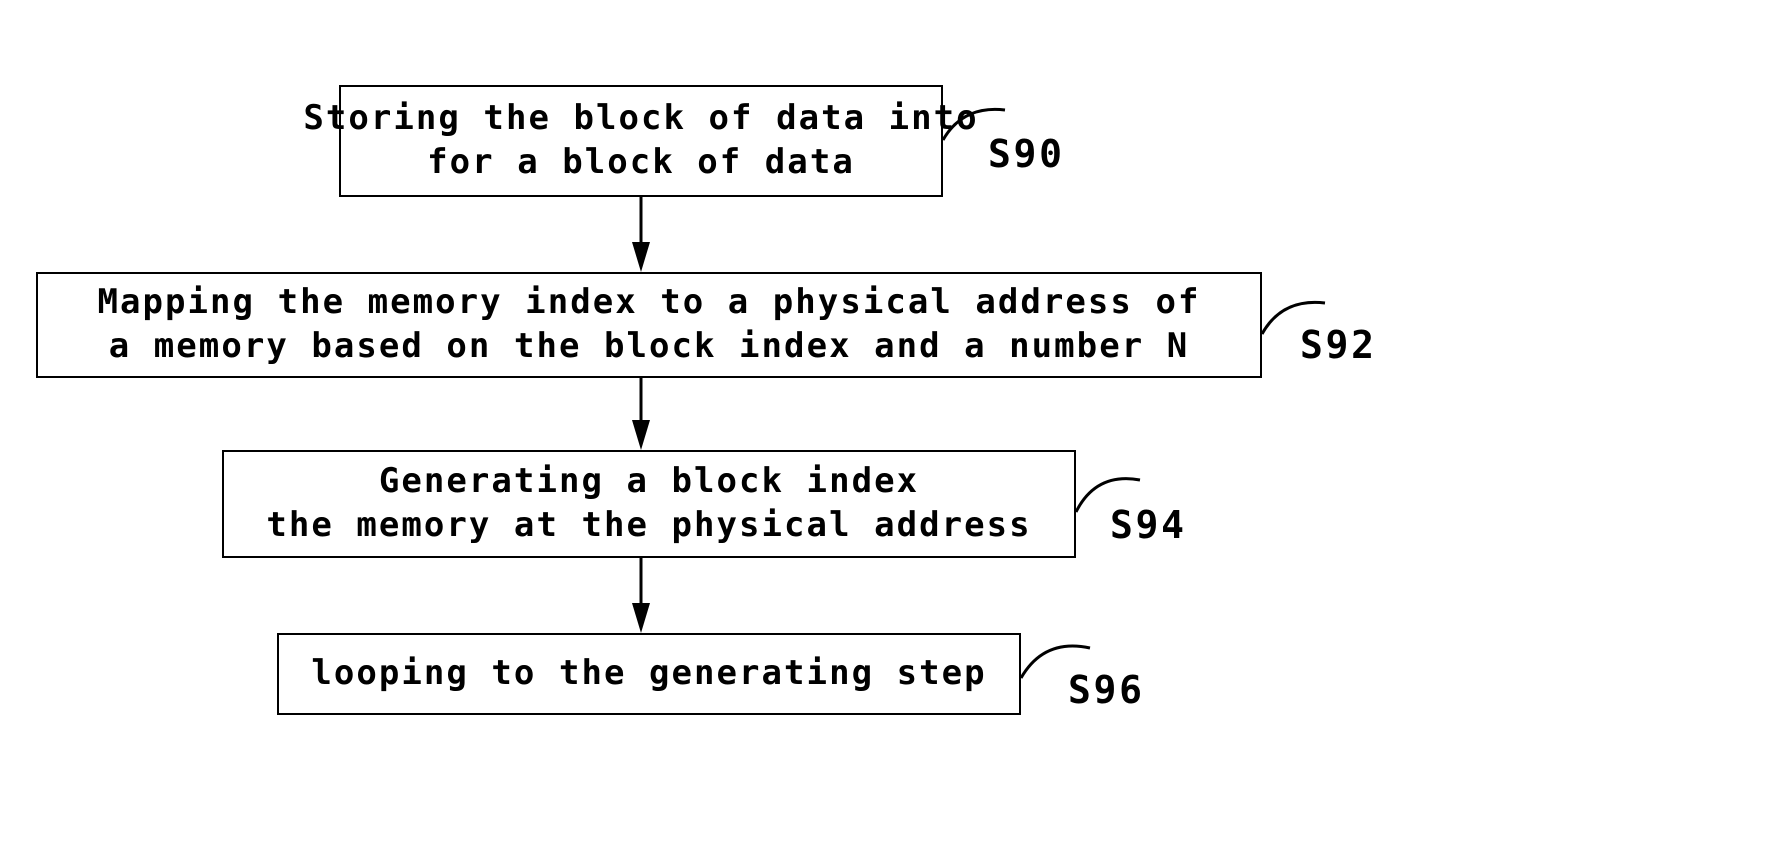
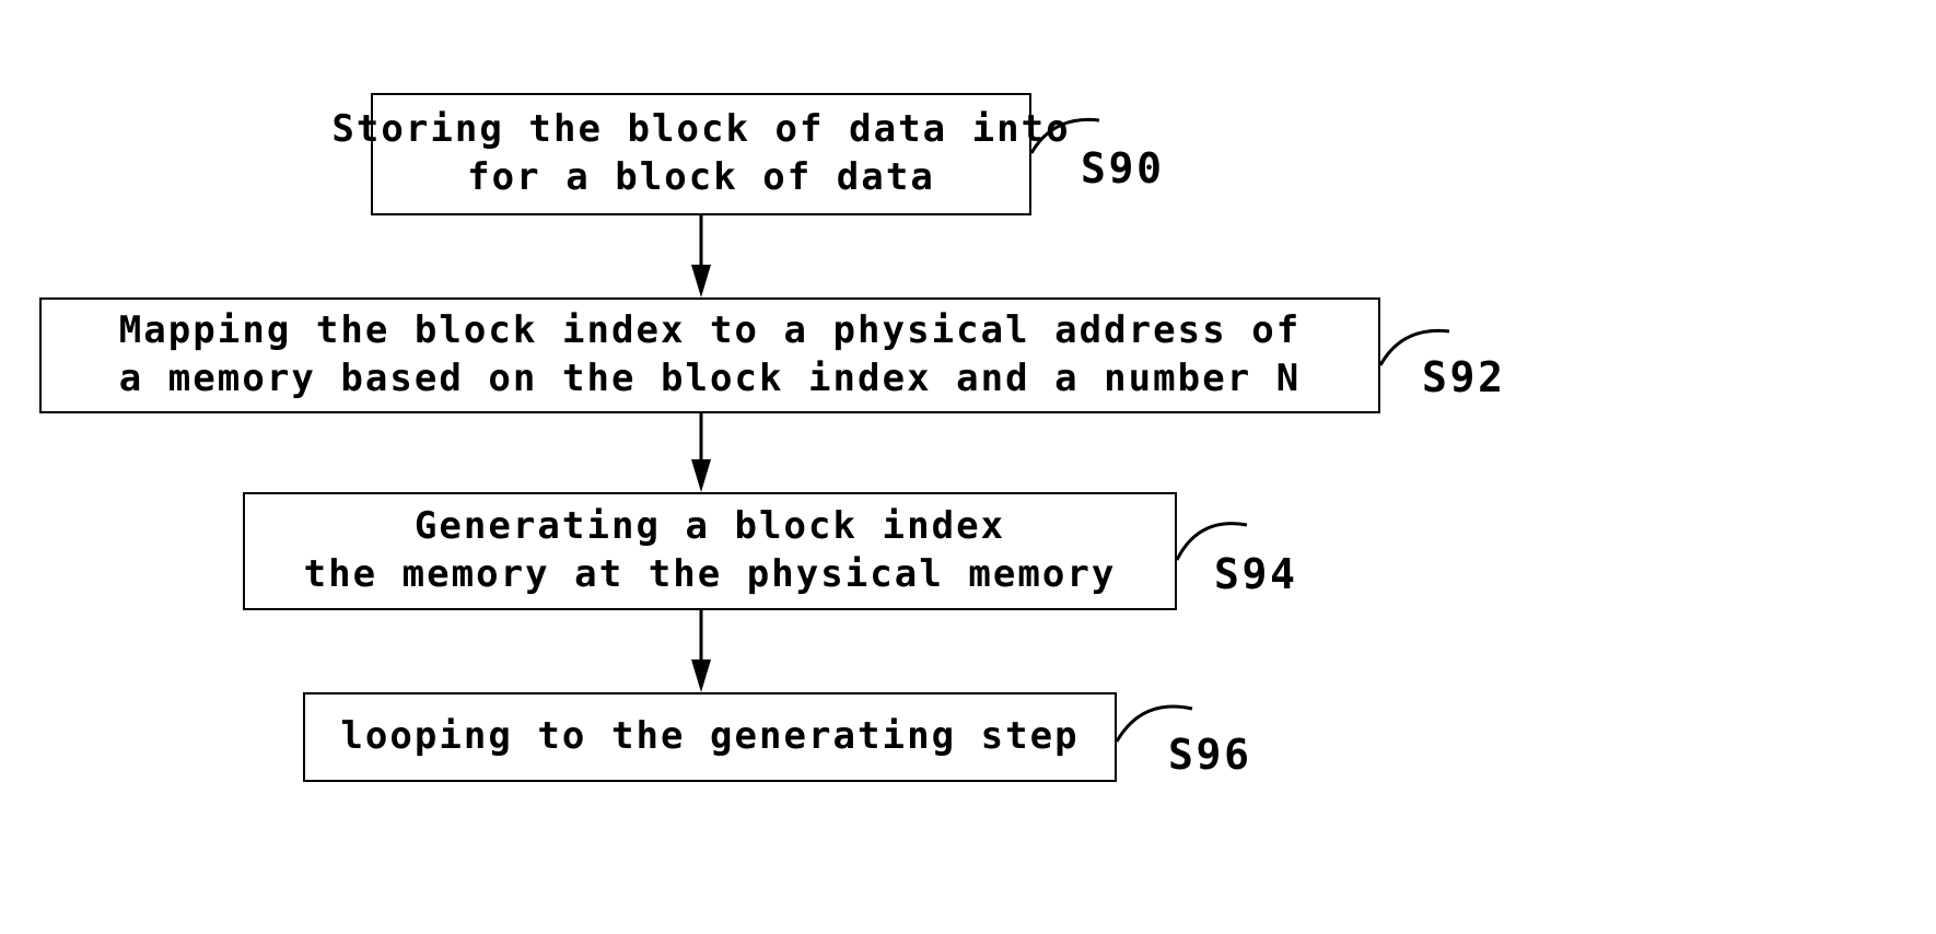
  Storing the block of data into
  for a block of data
  S90
- Mapping the memory index to a physical address of
+ Mapping the block index to a physical address of
  a memory based on the block index and a number N
  S92
  Generating a block index
- the memory at the physical address
+ the memory at the physical memory
  S94
  looping to the generating step
  S96
